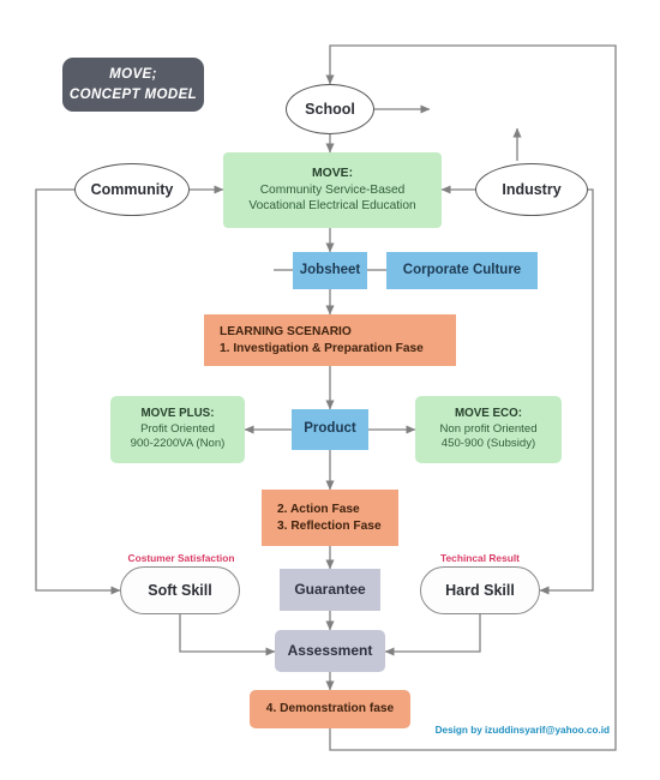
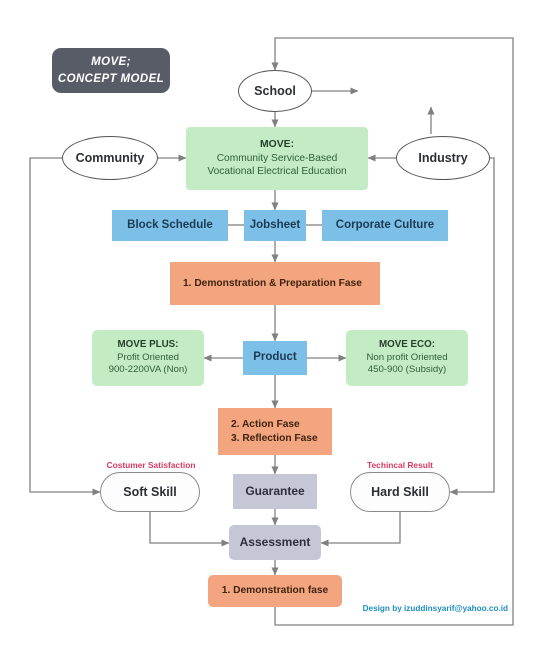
  MOVE;
  CONCEPT MODEL
  School
  Community
  Industry
  MOVE:
  Community Service-Based
  Vocational Electrical Education
+ Block Schedule
  Jobsheet
  Corporate Culture
- LEARNING SCENARIO
- 1. Investigation & Preparation Fase
+ 1. Demonstration & Preparation Fase
  MOVE PLUS:
  Profit Oriented
  900-2200VA (Non)
  Product
  MOVE ECO:
  Non profit Oriented
  450-900 (Subsidy)
  2. Action Fase
  3. Reflection Fase
  Costumer Satisfaction
  Techincal Result
  Soft Skill
  Guarantee
  Hard Skill
  Assessment
- 4. Demonstration fase
+ 1. Demonstration fase
  Design by izuddinsyarif@yahoo.co.id
